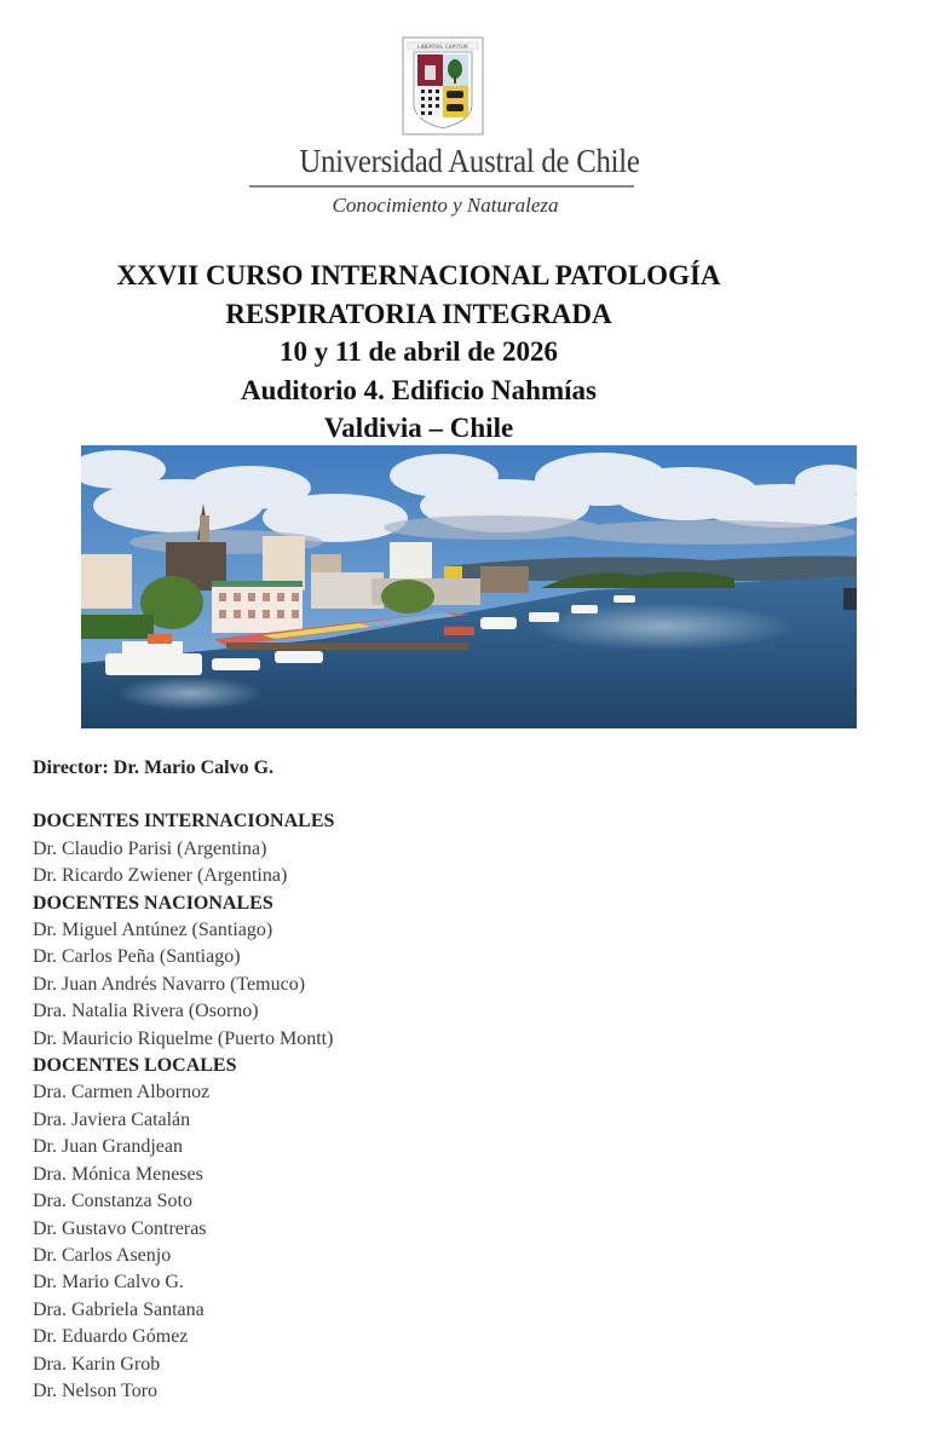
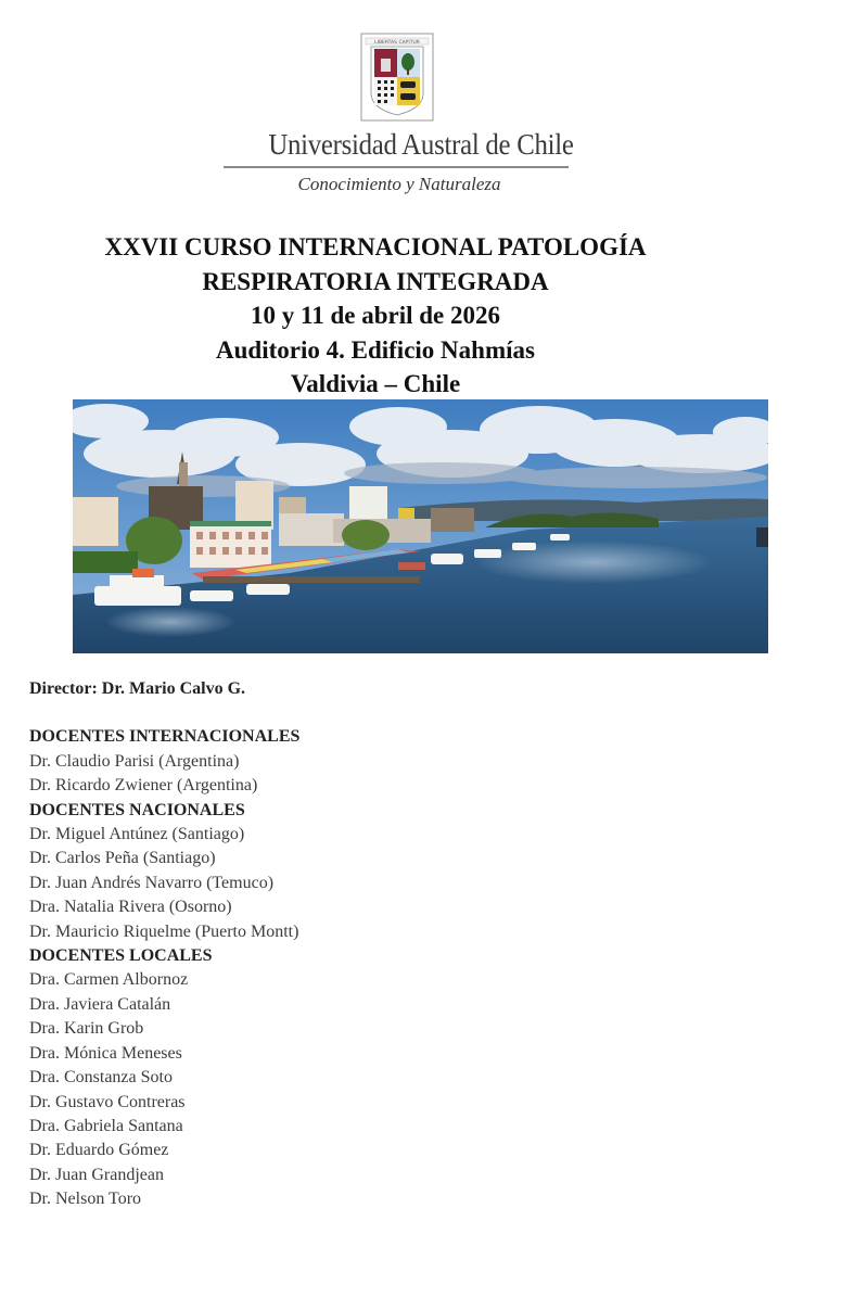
  Universidad Austral de Chile
  Conocimiento y Naturaleza
  XXVII CURSO INTERNACIONAL PATOLOGÍA
  RESPIRATORIA INTEGRADA
  10 y 11 de abril de 2026
  Auditorio 4. Edificio Nahmías
  Valdivia – Chile
  Director: Dr. Mario Calvo G.
  DOCENTES INTERNACIONALES
  Dr. Claudio Parisi (Argentina)
  Dr. Ricardo Zwiener (Argentina)
  DOCENTES NACIONALES
  Dr. Miguel Antúnez (Santiago)
  Dr. Carlos Peña (Santiago)
  Dr. Juan Andrés Navarro (Temuco)
  Dra. Natalia Rivera (Osorno)
  Dr. Mauricio Riquelme (Puerto Montt)
  DOCENTES LOCALES
  Dra. Carmen Albornoz
  Dra. Javiera Catalán
- Dr. Juan Grandjean
+ Dra. Karin Grob
  Dra. Mónica Meneses
  Dra. Constanza Soto
  Dr. Gustavo Contreras
- Dr. Carlos Asenjo
- Dr. Mario Calvo G.
  Dra. Gabriela Santana
  Dr. Eduardo Gómez
- Dra. Karin Grob
+ Dr. Juan Grandjean
  Dr. Nelson Toro
